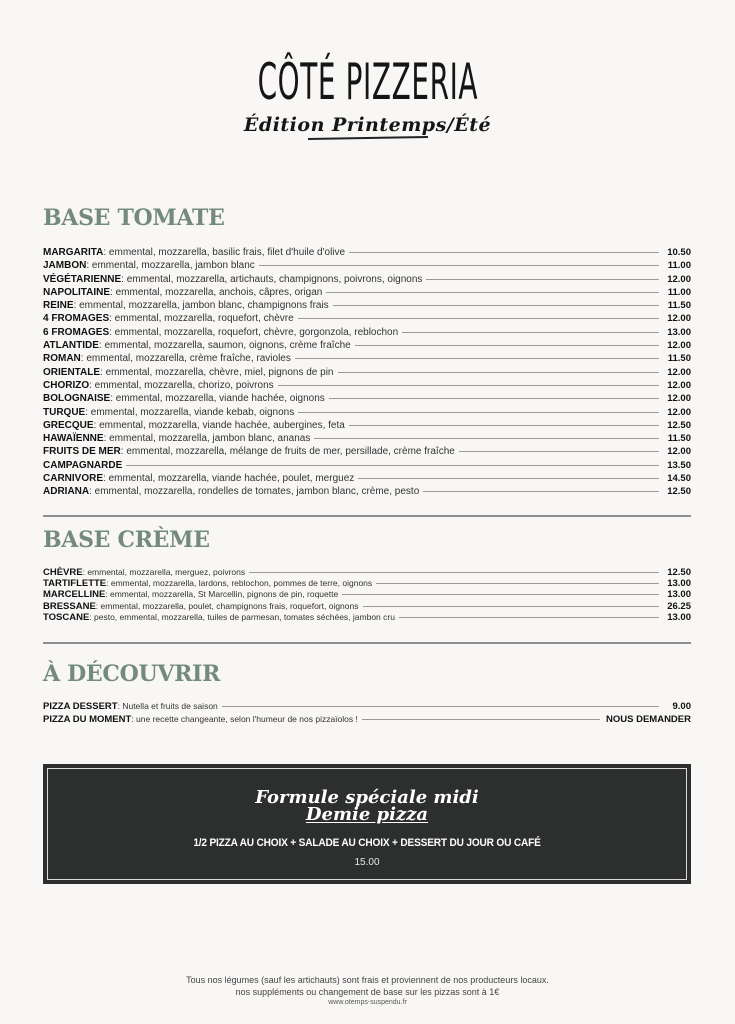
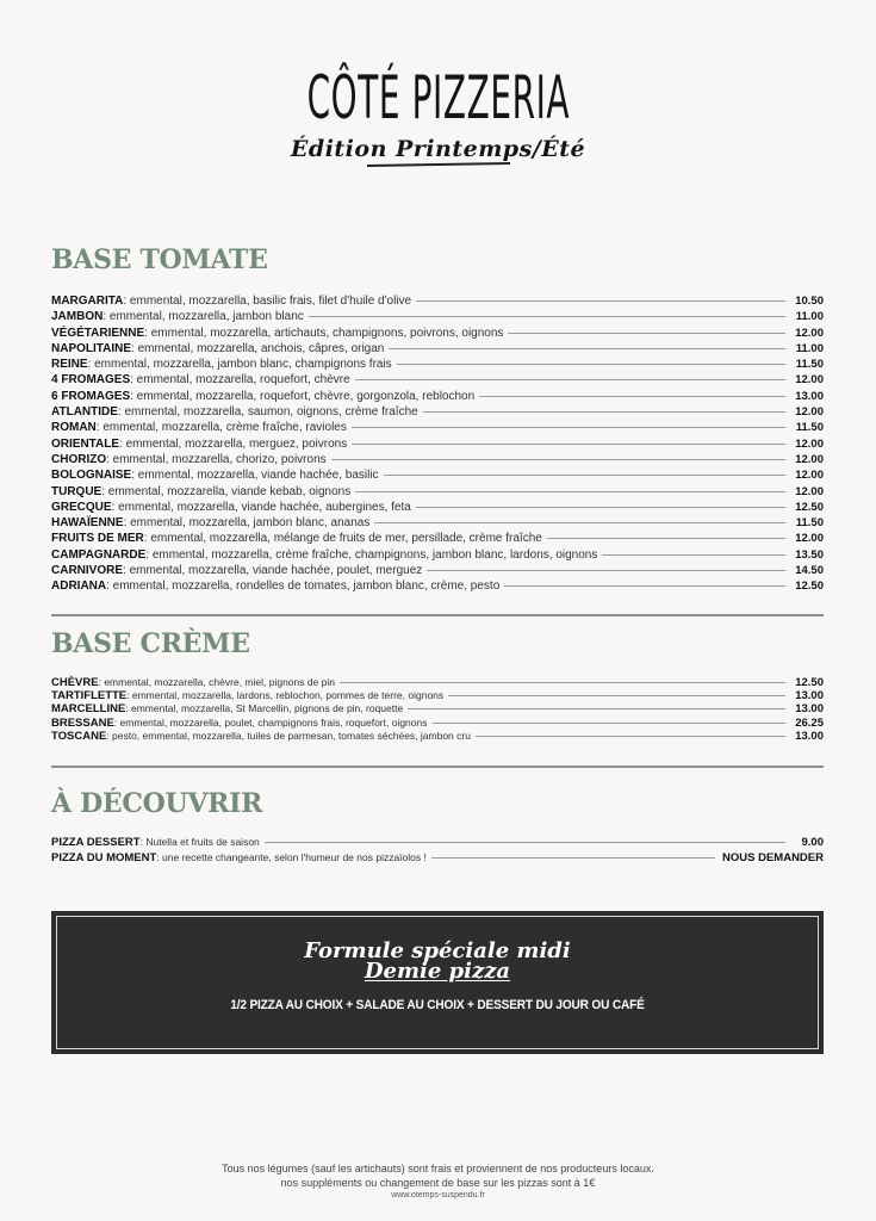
  CÔTÉ PIZZERIA
  Édition Printemps/Été
  BASE TOMATE
  MARGARITA
  : emmental, mozzarella, basilic frais, filet d'huile d'olive
  10.50
  JAMBON
  : emmental, mozzarella, jambon blanc
  11.00
  VÉGÉTARIENNE
  : emmental, mozzarella, artichauts, champignons, poivrons, oignons
  12.00
  NAPOLITAINE
  : emmental, mozzarella, anchois, câpres, origan
  11.00
  REINE
  : emmental, mozzarella, jambon blanc, champignons frais
  11.50
  4 FROMAGES
  : emmental, mozzarella, roquefort, chèvre
  12.00
  6 FROMAGES
  : emmental, mozzarella, roquefort, chèvre, gorgonzola, reblochon
  13.00
  ATLANTIDE
  : emmental, mozzarella, saumon, oignons, crème fraîche
  12.00
  ROMAN
  : emmental, mozzarella, crème fraîche, ravioles
  11.50
  ORIENTALE
- : emmental, mozzarella, chèvre, miel, pignons de pin
+ : emmental, mozzarella, merguez, poivrons
  12.00
  CHORIZO
  : emmental, mozzarella, chorizo, poivrons
  12.00
  BOLOGNAISE
- : emmental, mozzarella, viande hachée, oignons
+ : emmental, mozzarella, viande hachée, basilic
  12.00
  TURQUE
  : emmental, mozzarella, viande kebab, oignons
  12.00
  GRECQUE
  : emmental, mozzarella, viande hachée, aubergines, feta
  12.50
  HAWAÏENNE
  : emmental, mozzarella, jambon blanc, ananas
  11.50
  FRUITS DE MER
  : emmental, mozzarella, mélange de fruits de mer, persillade, crème fraîche
  12.00
  CAMPAGNARDE
+ : emmental, mozzarella, crème fraîche, champignons, jambon blanc, lardons, oignons
  13.50
  CARNIVORE
  : emmental, mozzarella, viande hachée, poulet, merguez
  14.50
  ADRIANA
  : emmental, mozzarella, rondelles de tomates, jambon blanc, crème, pesto
  12.50
  BASE CRÈME
  CHÈVRE
- : emmental, mozzarella, merguez, poivrons
+ : emmental, mozzarella, chèvre, miel, pignons de pin
  12.50
  TARTIFLETTE
  : emmental, mozzarella, lardons, reblochon, pommes de terre, oignons
  13.00
  MARCELLINE
  : emmental, mozzarella, St Marcellin, pignons de pin, roquette
  13.00
  BRESSANE
  : emmental, mozzarella, poulet, champignons frais, roquefort, oignons
  26.25
  TOSCANE
  : pesto, emmental, mozzarella, tuiles de parmesan, tomates séchées, jambon cru
  13.00
  À DÉCOUVRIR
  PIZZA DESSERT
  : Nutella et fruits de saison
  9.00
  PIZZA DU MOMENT
  : une recette changeante, selon l'humeur de nos pizzaïolos !
  NOUS DEMANDER
  Formule spéciale midi
  Demie pizza
  1/2 PIZZA AU CHOIX + SALADE AU CHOIX + DESSERT DU JOUR OU CAFÉ
- 15.00
  Tous nos légumes (sauf les artichauts) sont frais et proviennent de nos producteurs locaux.
  nos suppléments ou changement de base sur les pizzas sont à 1€
